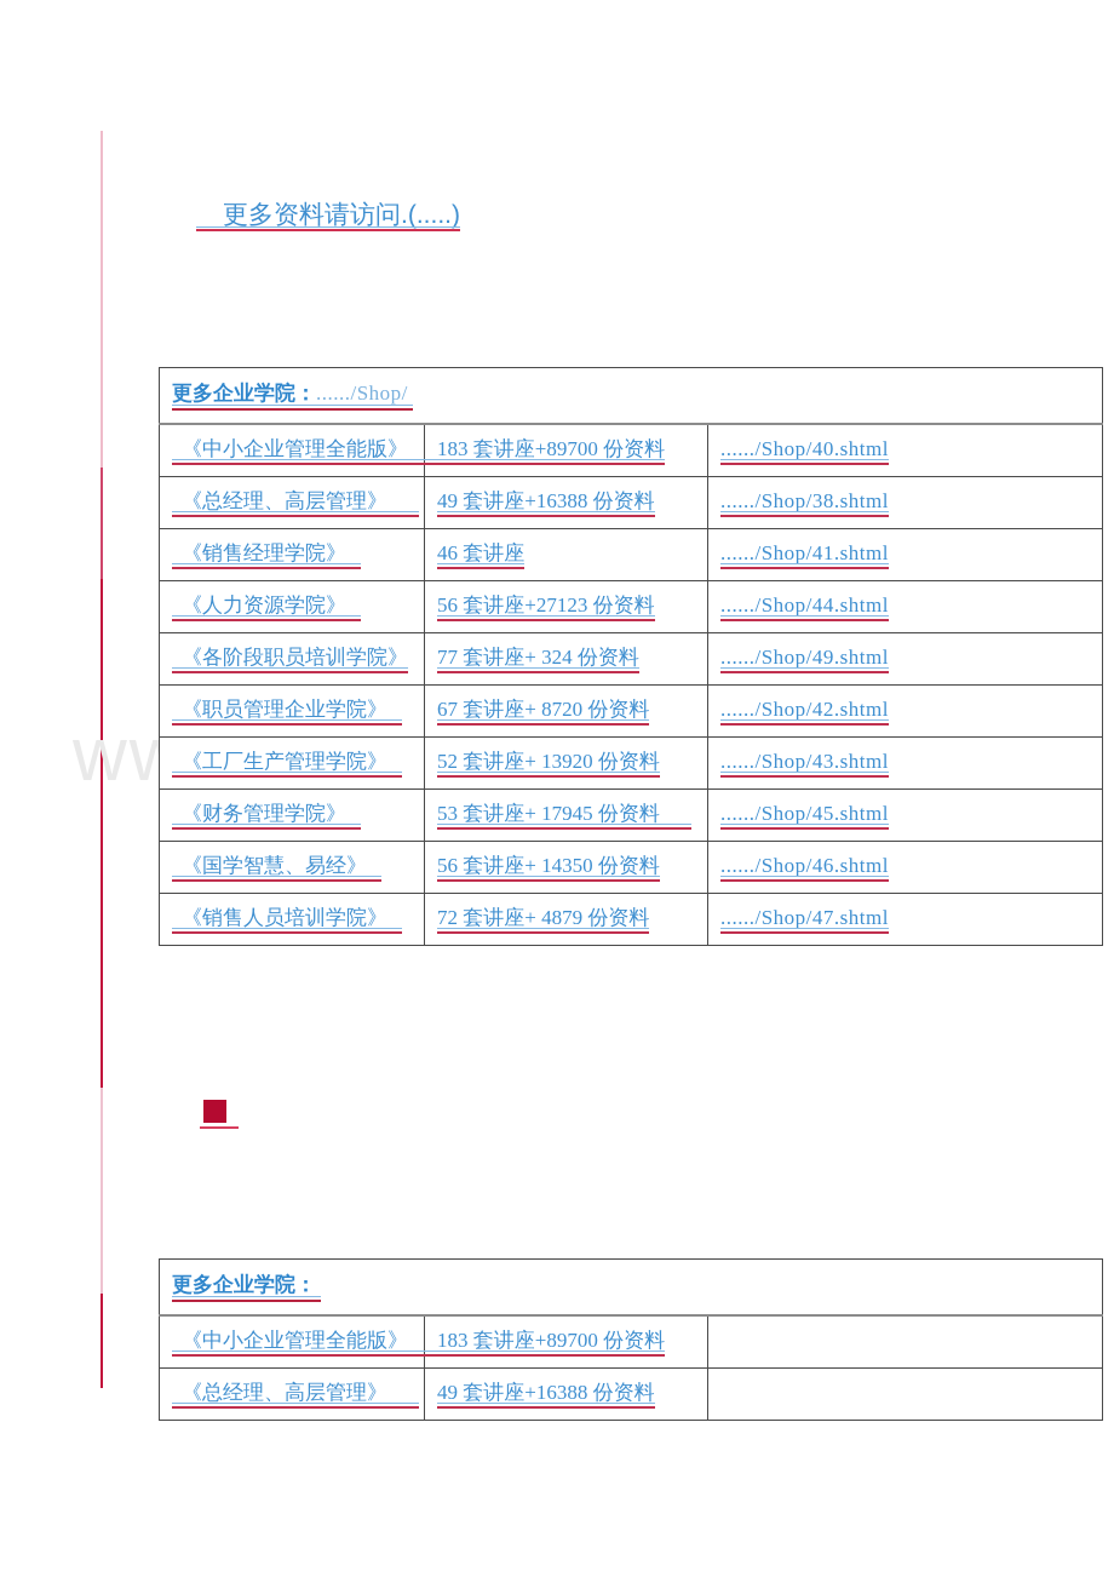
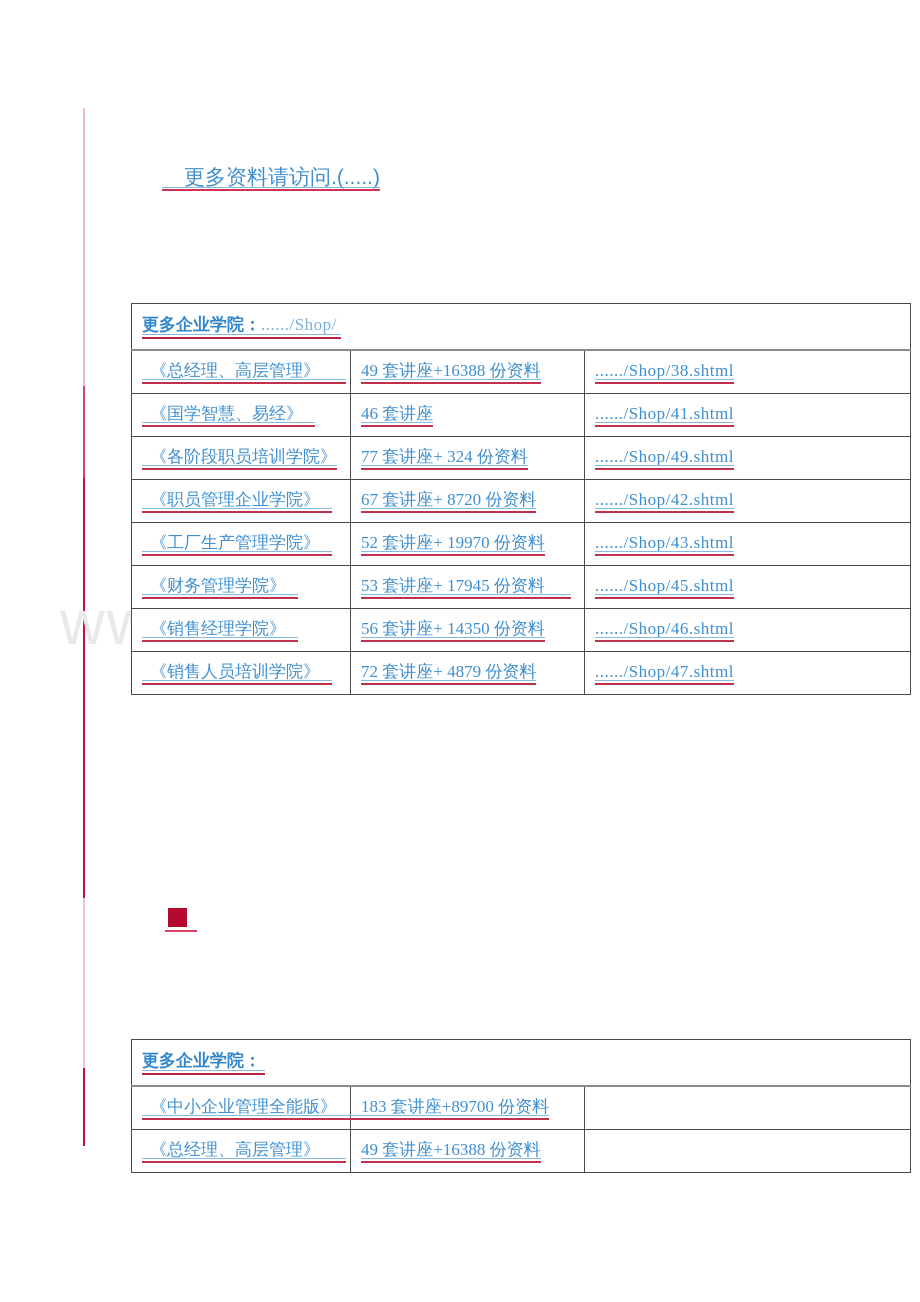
  更多资料请访问.(.....)
  更多企业学院：....../Shop/
- 《中小企业管理全能版》	183 套讲座+89700 份资料	....../Shop/40.shtml
  《总经理、高层管理》	49 套讲座+16388 份资料	....../Shop/38.shtml
- 《销售经理学院》	46 套讲座	....../Shop/41.shtml
+ 《国学智慧、易经》	46 套讲座	....../Shop/41.shtml
- 《人力资源学院》	56 套讲座+27123 份资料	....../Shop/44.shtml
  《各阶段职员培训学院》	77 套讲座+ 324 份资料	....../Shop/49.shtml
  《职员管理企业学院》	67 套讲座+ 8720 份资料	....../Shop/42.shtml
- 《工厂生产管理学院》	52 套讲座+ 13920 份资料	....../Shop/43.shtml
+ 《工厂生产管理学院》	52 套讲座+ 19970 份资料	....../Shop/43.shtml
  《财务管理学院》	53 套讲座+ 17945 份资料	....../Shop/45.shtml
- 《国学智慧、易经》	56 套讲座+ 14350 份资料	....../Shop/46.shtml
+ 《销售经理学院》	56 套讲座+ 14350 份资料	....../Shop/46.shtml
  《销售人员培训学院》	72 套讲座+ 4879 份资料	....../Shop/47.shtml
  更多企业学院：
  《中小企业管理全能版》	183 套讲座+89700 份资料
  《总经理、高层管理》	49 套讲座+16388 份资料
